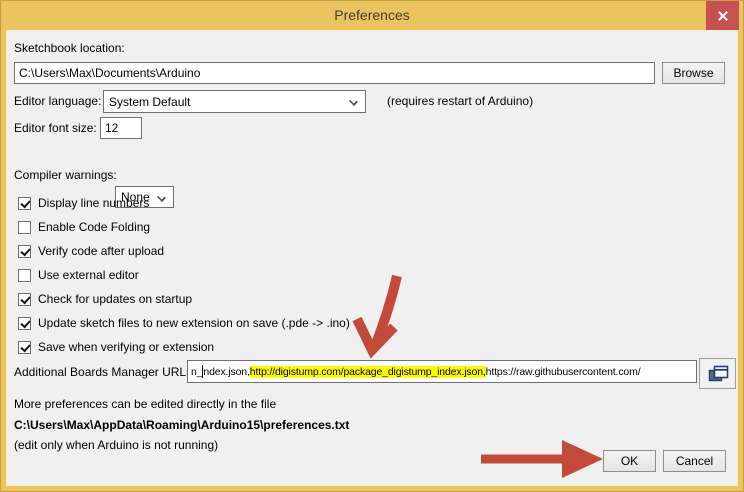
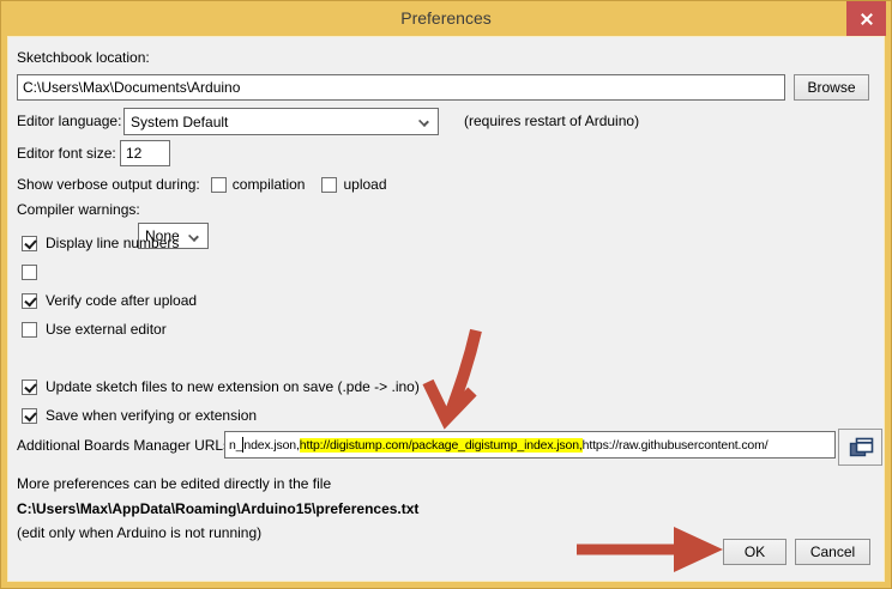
  Preferences
  Sketchbook location:
  C:\Users\Max\Documents\Arduino
  Browse
  Editor language:
  System Default
  (requires restart of Arduino)
  Editor font size:
  12
+ Show verbose output during:
+ compilation
+ upload
  Compiler warnings:
  None
  Display line numbers
- Enable Code Folding
  Verify code after upload
  Use external editor
- Check for updates on startup
  Update sketch files to new extension on save (.pde -> .ino)
  Save when verifying or extension
  Additional Boards Manager URL
  n_
  ndex.json,
  http://digistump.com/package_digistump_index.json,
  https://raw.githubusercontent.com/
  More preferences can be edited directly in the file
  C:\Users\Max\AppData\Roaming\Arduino15\preferences.txt
  (edit only when Arduino is not running)
  OK
  Cancel
